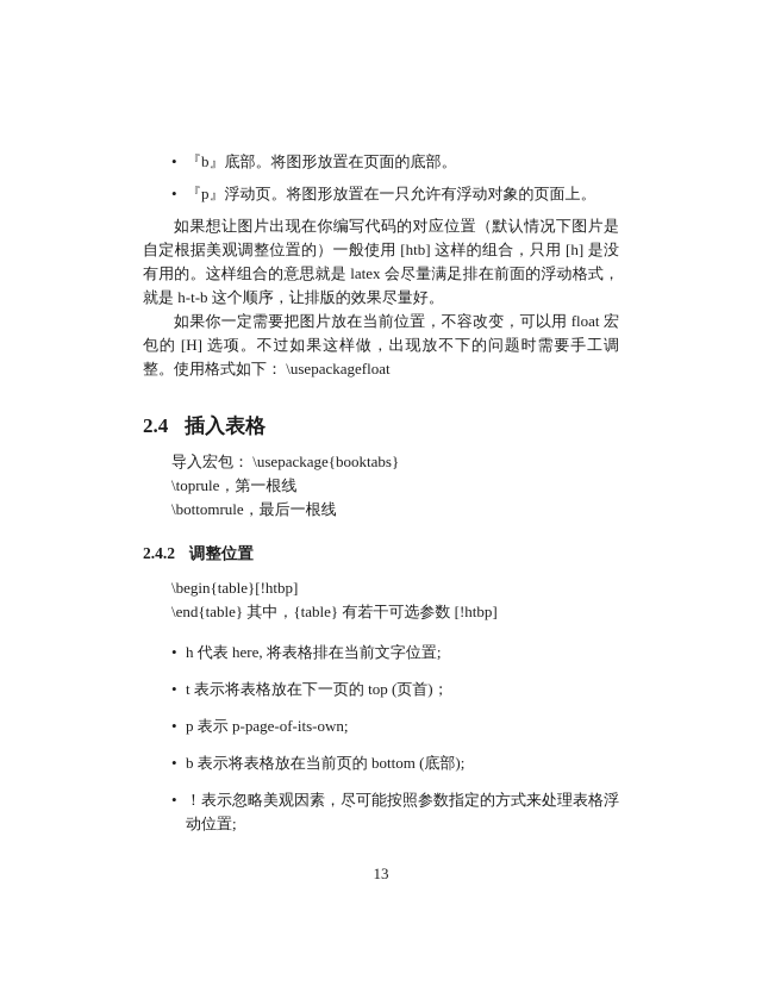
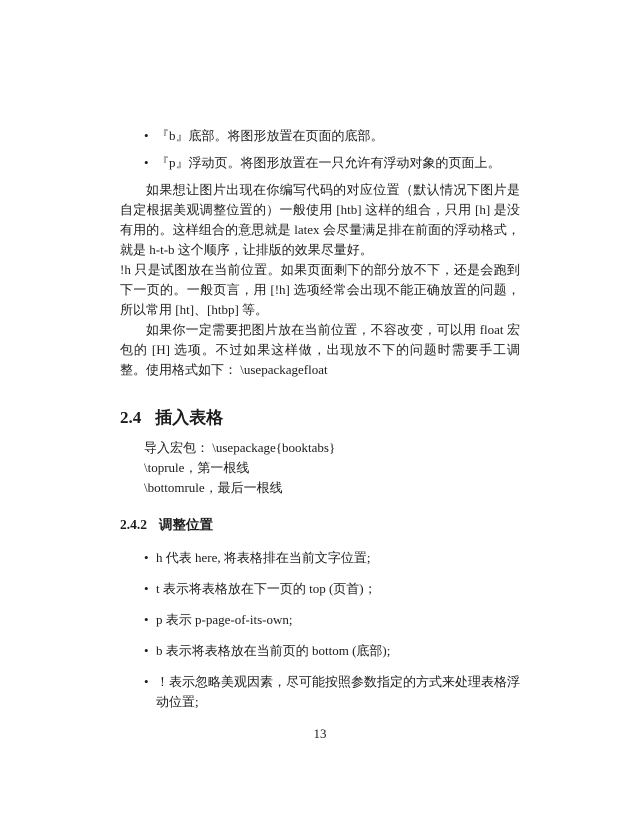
  『b』底部。将图形放置在页面的底部。
  『p』浮动页。将图形放置在一只允许有浮动对象的页面上。
  如果想让图片出现在你编写代码的对应位置（默认情况下图片是自定根据美观调整位置的）一般使用 [htb] 这样的组合，只用 [h] 是没有用的。这样组合的意思就是 latex 会尽量满足排在前面的浮动格式，就是 h-t-b 这个顺序，让排版的效果尽量好。
+ !h 只是试图放在当前位置。如果页面剩下的部分放不下，还是会跑到下一页的。一般页言，用 [!h] 选项经常会出现不能正确放置的问题，所以常用 [ht]、[htbp] 等。
  如果你一定需要把图片放在当前位置，不容改变，可以用 float 宏包的 [H] 选项。不过如果这样做，出现放不下的问题时需要手工调整。使用格式如下： \usepackagefloat
  2.4 插入表格
  导入宏包： \usepackage{booktabs}
  \toprule，第一根线
  \bottomrule，最后一根线
  2.4.2 调整位置
- \begin{table}[!htbp]
- \end{table} 其中，{table} 有若干可选参数 [!htbp]
  h 代表 here, 将表格排在当前文字位置;
  t 表示将表格放在下一页的 top (页首)；
  p 表示 p-page-of-its-own;
  b 表示将表格放在当前页的 bottom (底部);
  ！表示忽略美观因素，尽可能按照参数指定的方式来处理表格浮动位置;
  13
